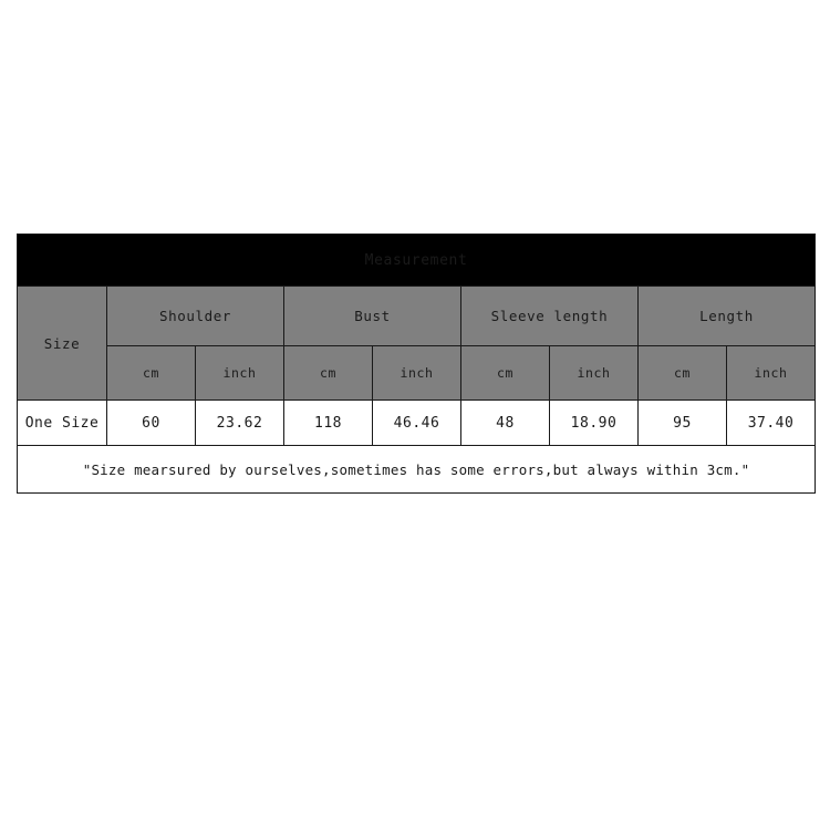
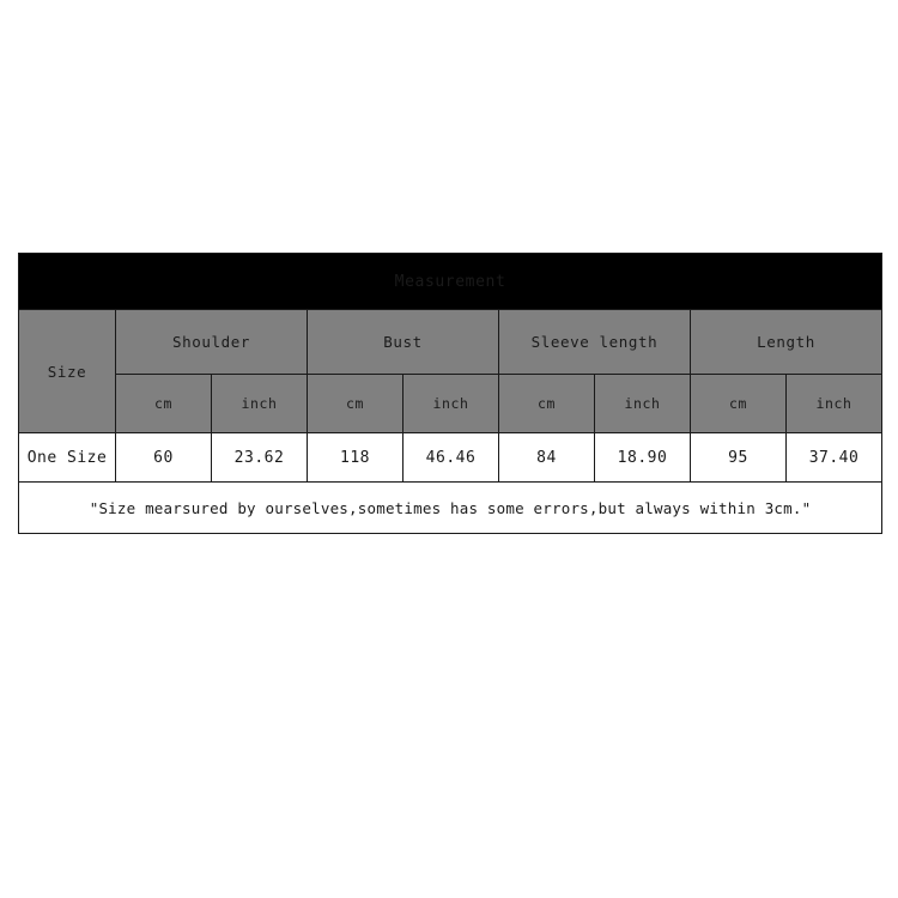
  Measurement
  Size	Shoulder	Bust	Sleeve length	Length
  cm	inch	cm	inch	cm	inch	cm	inch
- One Size	60	23.62	118	46.46	48	18.90	95	37.40
+ One Size	60	23.62	118	46.46	84	18.90	95	37.40
  "Size mearsured by ourselves,sometimes has some errors,but always within 3cm."
